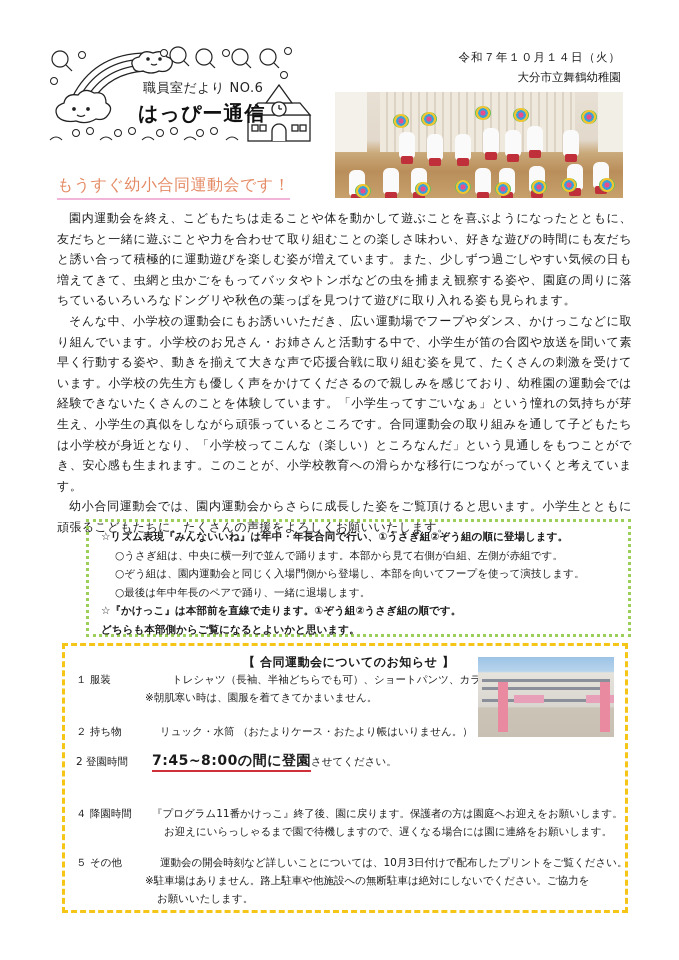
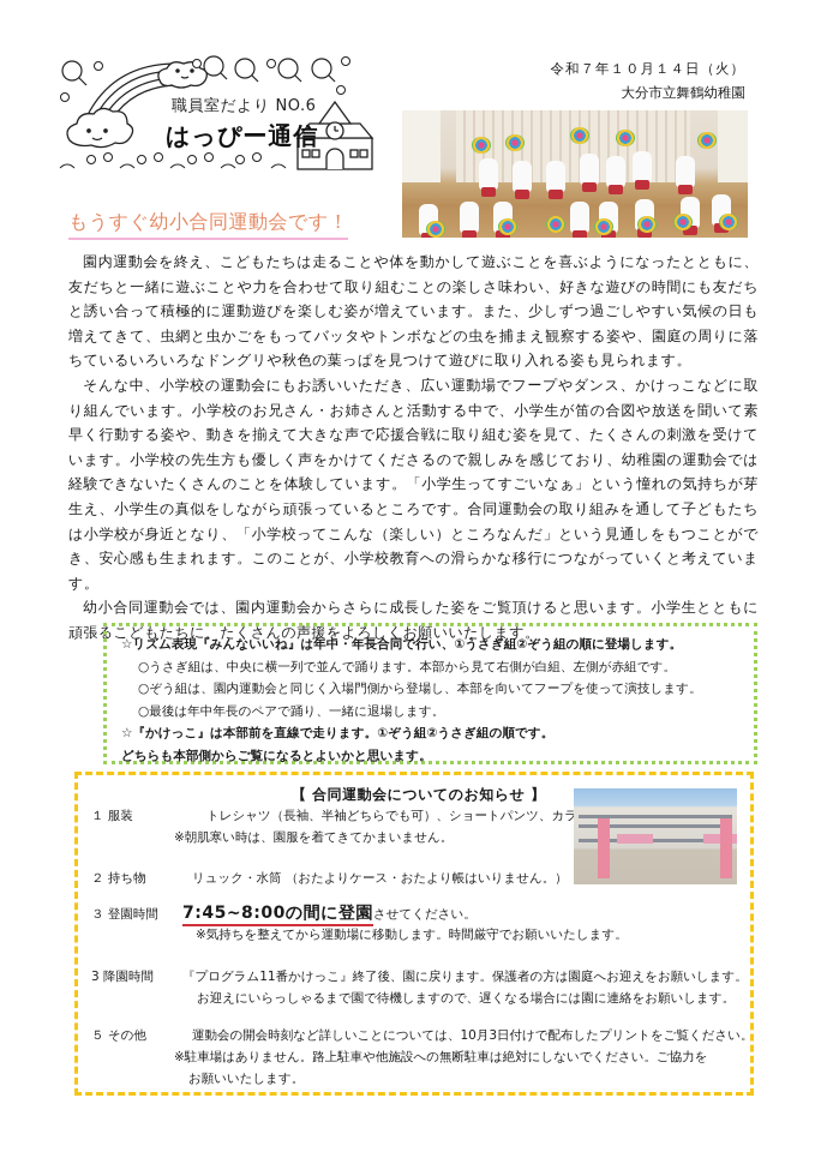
  職員室だより NO.6
  はっぴー通信
  令和７年１０月１４日（火）
  大分市立舞鶴幼稚園
  もうすぐ幼小合同運動会です！
  園内運動会を終え、こどもたちは走ることや体を動かして遊ぶことを喜ぶようになったとともに、友だちと一緒に遊ぶことや力を合わせて取り組むことの楽しさ味わい、好きな遊びの時間にも友だちと誘い合って積極的に運動遊びを楽しむ姿が増えています。また、少しずつ過ごしやすい気候の日も増えてきて、虫網と虫かごをもってバッタやトンボなどの虫を捕まえ観察する姿や、園庭の周りに落ちているいろいろなドングリや秋色の葉っぱを見つけて遊びに取り入れる姿も見られます。
  そんな中、小学校の運動会にもお誘いいただき、広い運動場でフープやダンス、かけっこなどに取り組んでいます。小学校のお兄さん・お姉さんと活動する中で、小学生が笛の合図や放送を聞いて素早く行動する姿や、動きを揃えて大きな声で応援合戦に取り組む姿を見て、たくさんの刺激を受けています。小学校の先生方も優しく声をかけてくださるので親しみを感じており、幼稚園の運動会では経験できないたくさんのことを体験しています。「小学生ってすごいなぁ」という憧れの気持ちが芽生え、小学生の真似をしながら頑張っているところです。合同運動会の取り組みを通して子どもたちは小学校が身近となり、「小学校ってこんな（楽しい）ところなんだ」という見通しをもつことができ、安心感も生まれます。このことが、小学校教育への滑らかな移行につながっていくと考えています。
  幼小合同運動会では、園内運動会からさらに成長した姿をご覧頂けると思います。小学生とともに頑張るこどもたちに、たくさんの声援をよろしくお願いいたします。
  ☆リズム表現『みんないいね』は年中・年長合同で行い、①うさぎ組②ぞう組の順に登場します。
  ○うさぎ組は、中央に横一列で並んで踊ります。本部から見て右側が白組、左側が赤組です。
  ○ぞう組は、園内運動会と同じく入場門側から登場し、本部を向いてフープを使って演技します。
  ○最後は年中年長のペアで踊り、一緒に退場します。
  ☆『かけっこ』は本部前を直線で走ります。①ぞう組②うさぎ組の順です。
  どちらも本部側からご覧になるとよいかと思います。
  【 合同運動会についてのお知らせ 】
  １ 服装 トレシャツ（長袖、半袖どちらでも可）、ショートパンツ、カラ
  ※朝肌寒い時は、園服を着てきてかまいません。
  ２ 持ち物 リュック・水筒 （おたよりケース・おたより帳はいりません。）
- 2 登園時間 7:45~8:00の間に登園させてください。
+ ３ 登園時間 7:45~8:00の間に登園させてください。
+ ※気持ちを整えてから運動場に移動します。時間厳守でお願いいたします。
- ４ 降園時間 『プログラム11番かけっこ』終了後、園に戻ります。保護者の方は園庭へお迎えをお願いします。
+ 3 降園時間 『プログラム11番かけっこ』終了後、園に戻ります。保護者の方は園庭へお迎えをお願いします。
  お迎えにいらっしゃるまで園で待機しますので、遅くなる場合には園に連絡をお願いします。
  ５ その他 運動会の開会時刻など詳しいことについては、10月3日付けで配布したプリントをご覧ください。
  ※駐車場はありません。路上駐車や他施設への無断駐車は絶対にしないでください。ご協力を
  お願いいたします。
